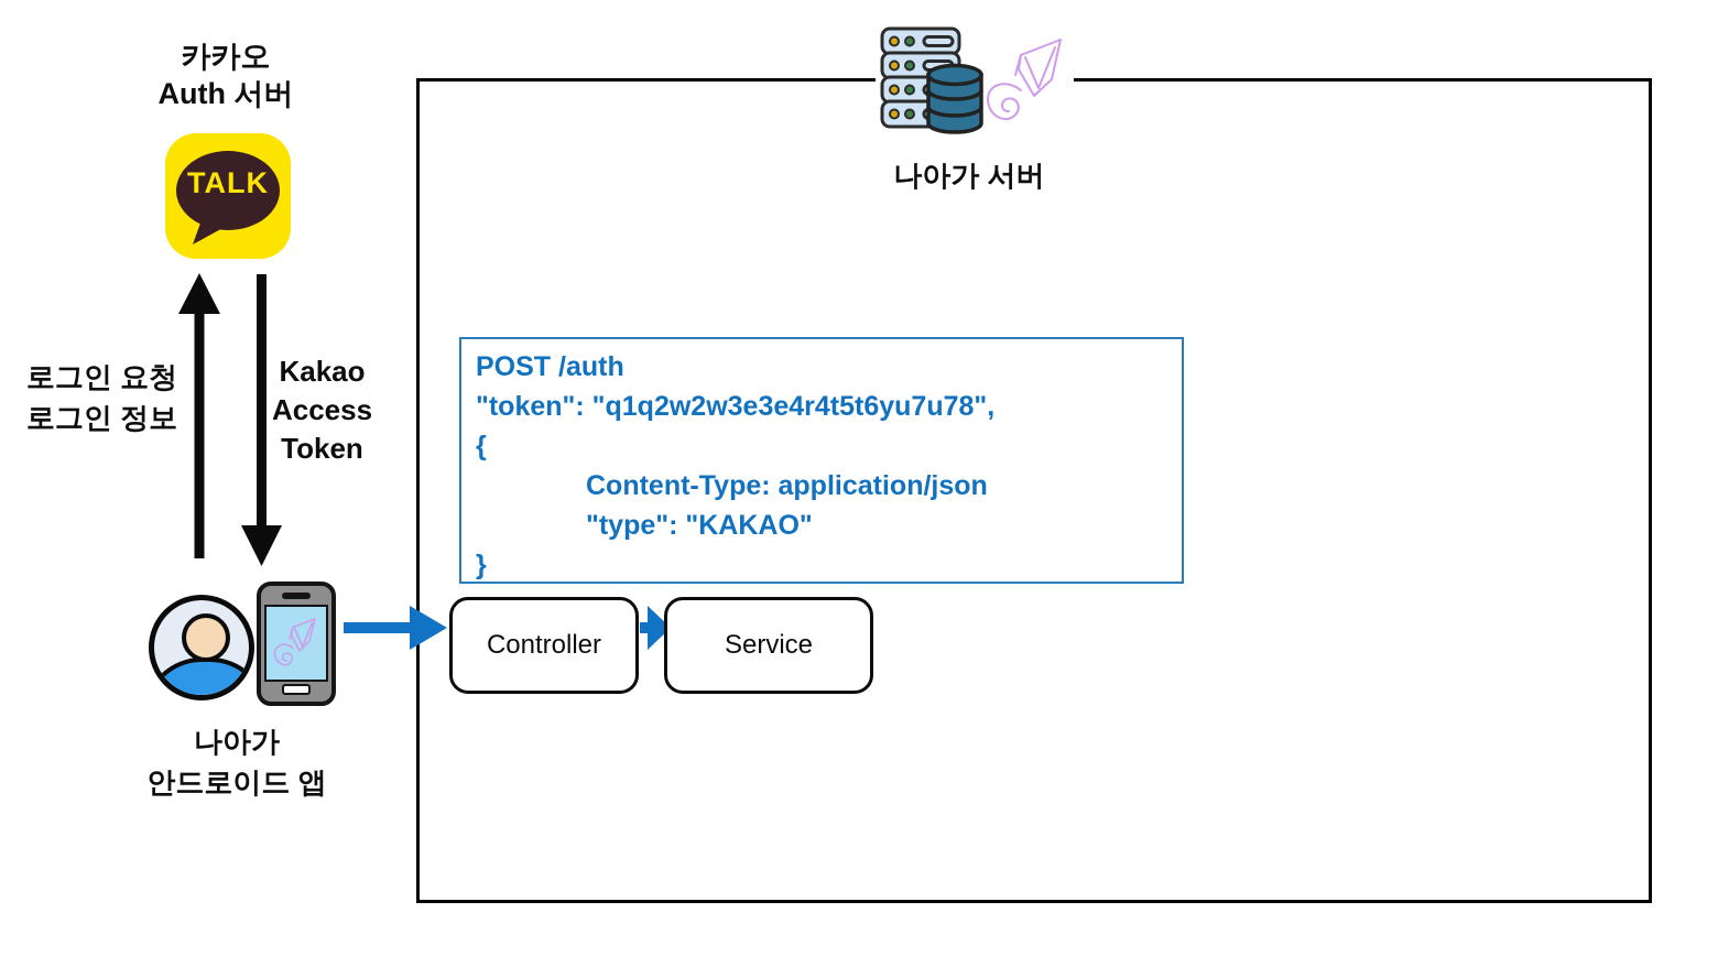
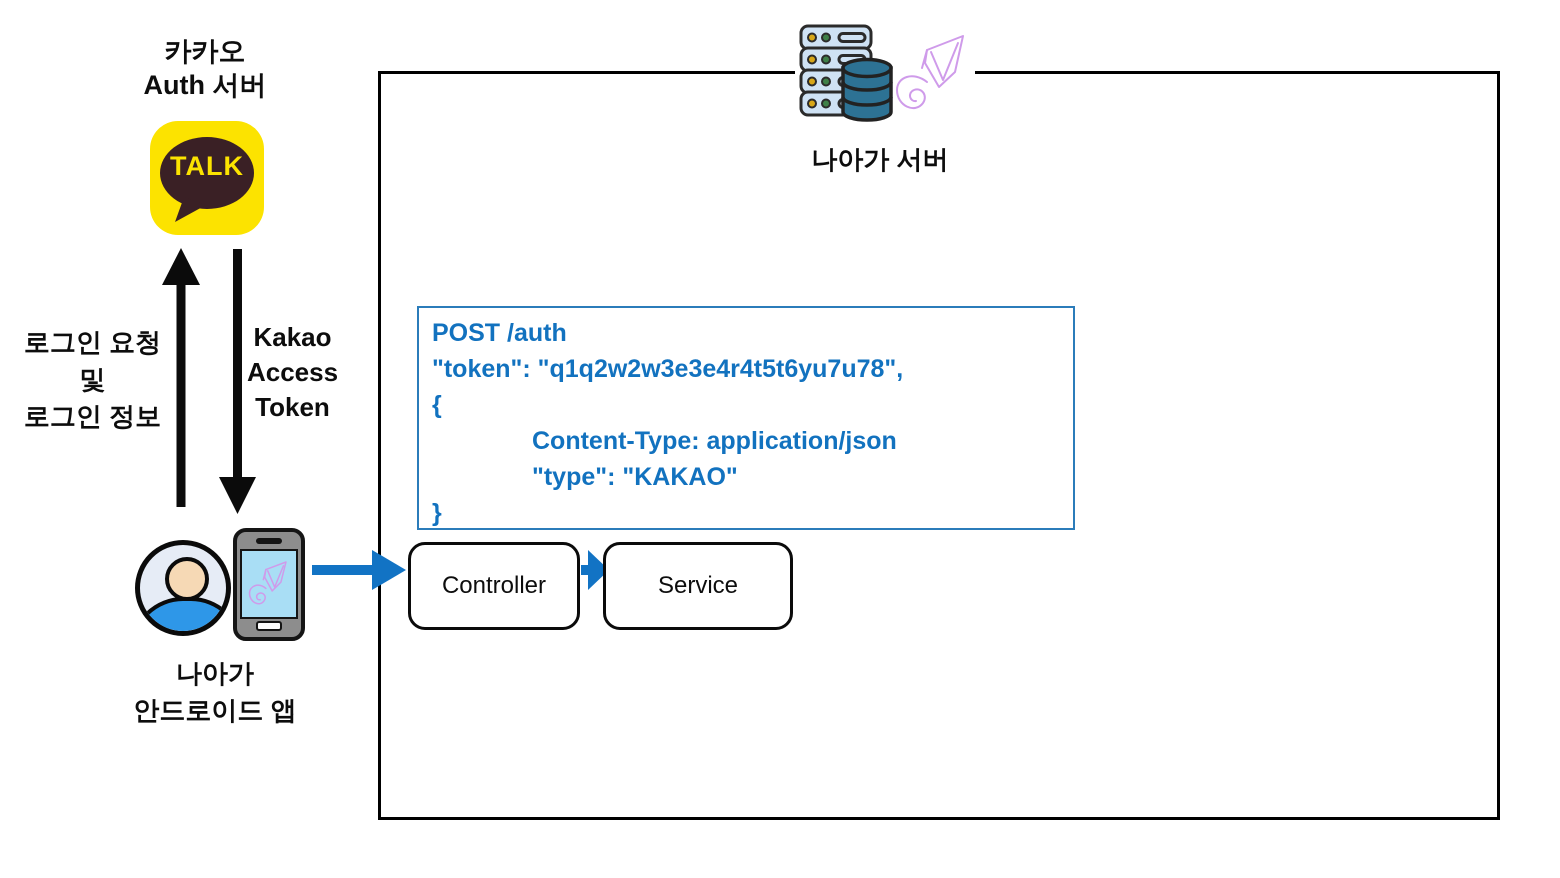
  카카오
  Auth 서버
  TALK
  로그인 요청
+ 및
  로그인 정보
  Kakao
  Access
  Token
  나아가
  안드로이드 앱
  나아가 서버
  POST /auth
  "token": "q1q2w2w3e3e4r4t5t6yu7u78",
  {
  Content-Type: application/json
  "type": "KAKAO"
  }
  Controller
  Service
